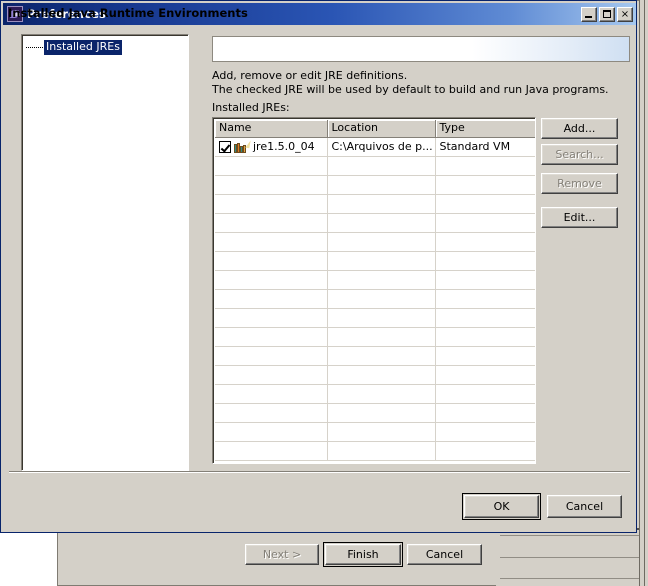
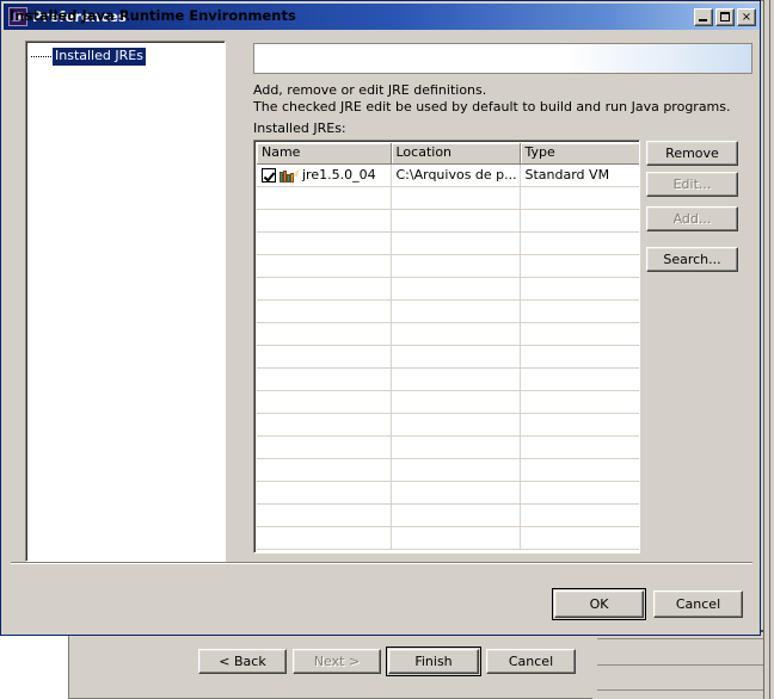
+ < Back
  Next >
  Finish
  Cancel
  Preferences
  ×
  Installed JREs
  Installed Java Runtime Environments
  Add, remove or edit JRE definitions.
- The checked JRE will be used by default to build and run Java programs.
+ The checked JRE edit be used by default to build and run Java programs.
  Installed JREs:
  Name	Location	Type
  jre1.5.0_04	C:\Arquivos de p...	Standard VM
- Add...
+ Remove
- Search...
+ Edit...
- Remove
+ Add...
- Edit...
+ Search...
  OK
  Cancel
